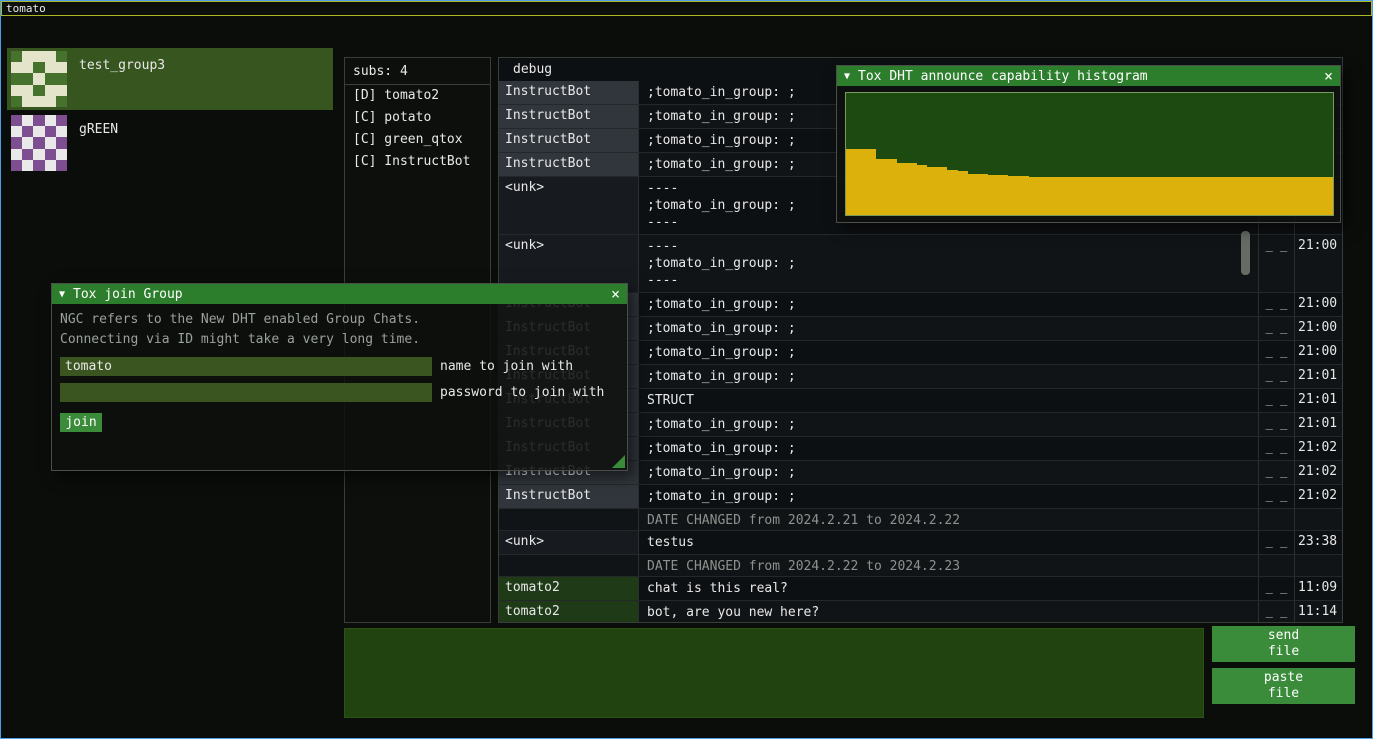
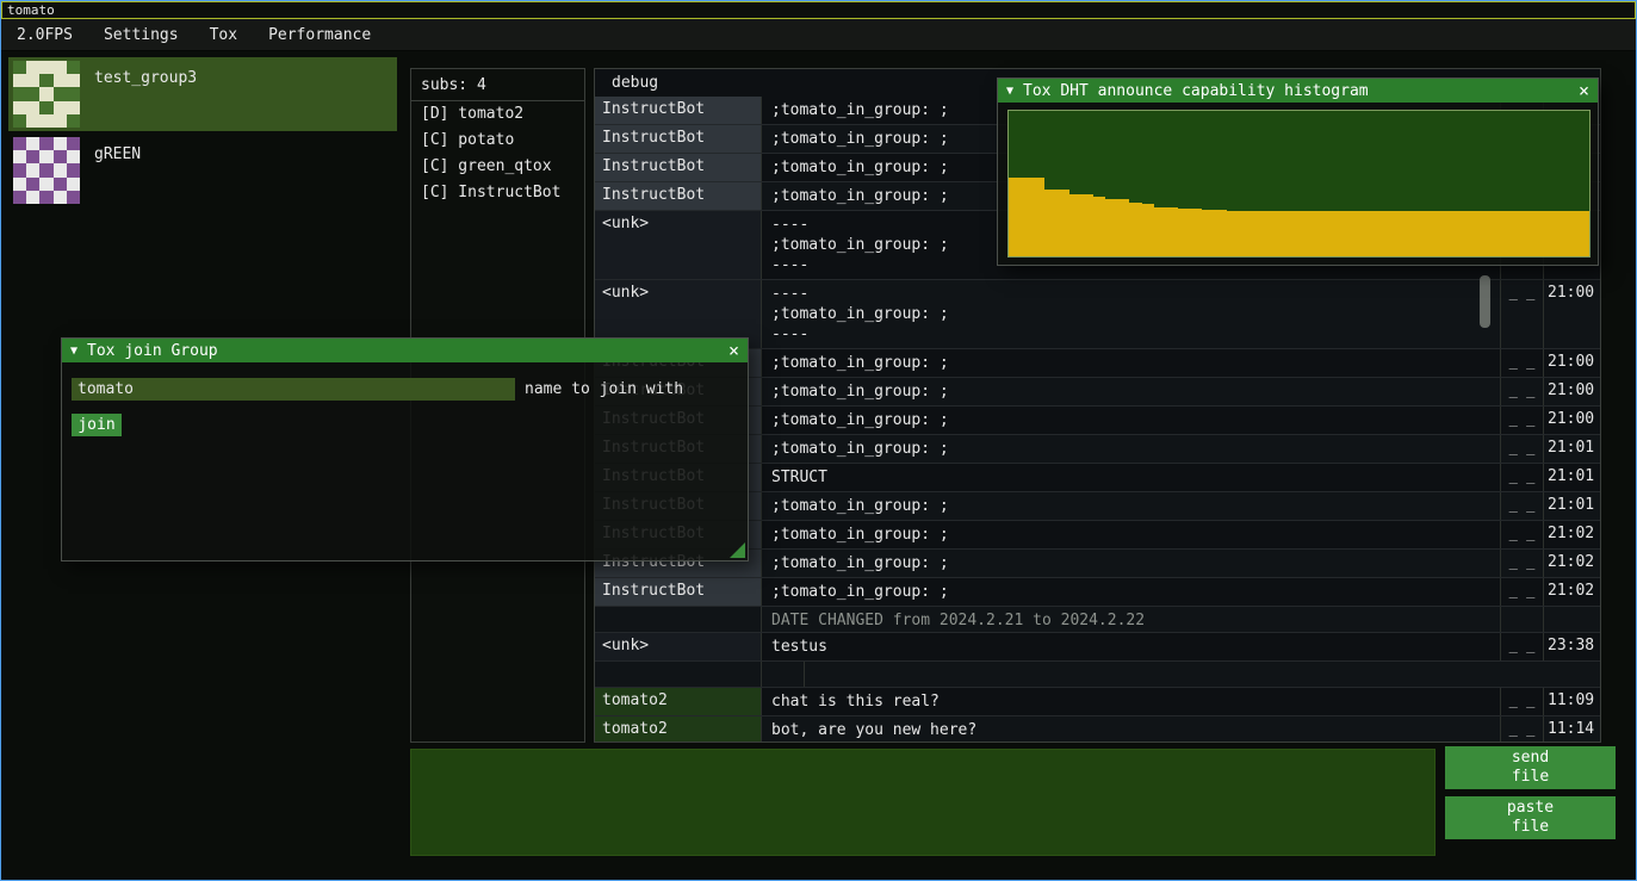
  tomato
+ 2.0FPS
+ Settings
+ Tox
+ Performance
  test_group3
  gREEN
  subs: 4
  [D] tomato2
  [C] potato
  [C] green_qtox
  [C] InstructBot
  debug
  InstructBot
  ;tomato_in_group: ;
  InstructBot
  ;tomato_in_group: ;
  InstructBot
  ;tomato_in_group: ;
  InstructBot
  ;tomato_in_group: ;
  <unk>
  ----
  ;tomato_in_group: ;
  ----
  <unk>
  ----
  ;tomato_in_group: ;
  ----
  _ _
  21:00
  ;tomato_in_group: ;
  _ _
  21:00
  InstructBot
  ;tomato_in_group: ;
  _ _
  21:00
  InstructBot
  ;tomato_in_group: ;
  _ _
  21:00
  InstructBot
  ;tomato_in_group: ;
  _ _
  21:01
  InstructBot
  STRUCT
  _ _
  21:01
  InstructBot
  ;tomato_in_group: ;
  _ _
  21:01
  InstructBot
  ;tomato_in_group: ;
  _ _
  21:02
  InstructBot
  ;tomato_in_group: ;
  _ _
  21:02
  InstructBot
  ;tomato_in_group: ;
  _ _
  21:02
  DATE CHANGED from 2024.2.21 to 2024.2.22
  <unk>
  testus
  _ _
  23:38
- DATE CHANGED from 2024.2.22 to 2024.2.23
  tomato2
  chat is this real?
  _ _
  11:09
  tomato2
  bot, are you new here?
  _ _
  11:14
  send
  file
  paste
  file
  ▼
  Tox join Group
  ×
- NGC refers to the New DHT enabled Group Chats.
- Connecting via ID might take a very long time.
  tomato
  name to join with
- password to join with
  join
  ▼
  Tox DHT announce capability histogram
  ×
